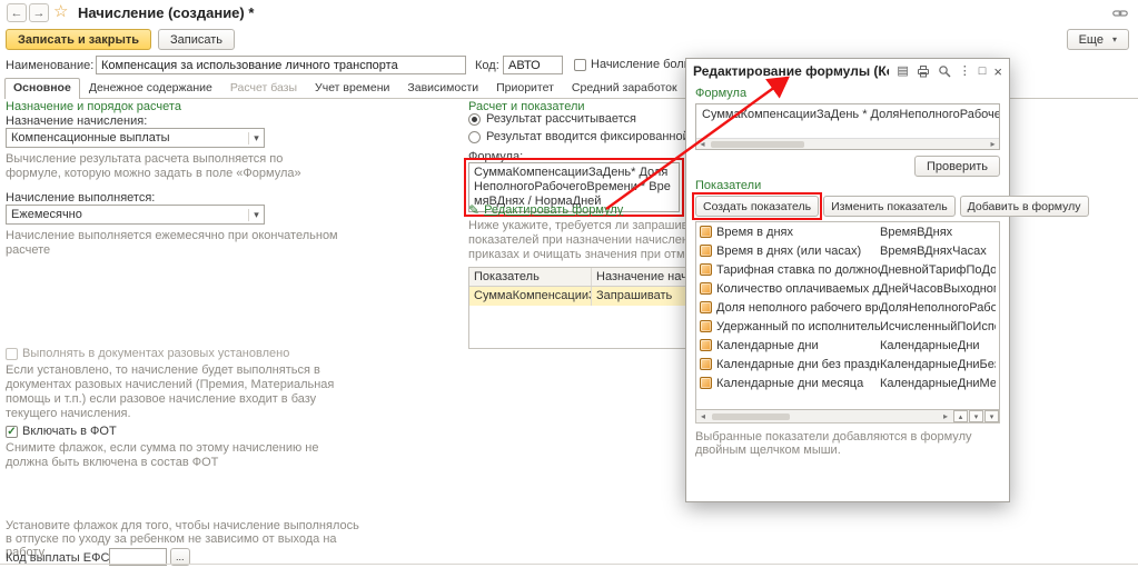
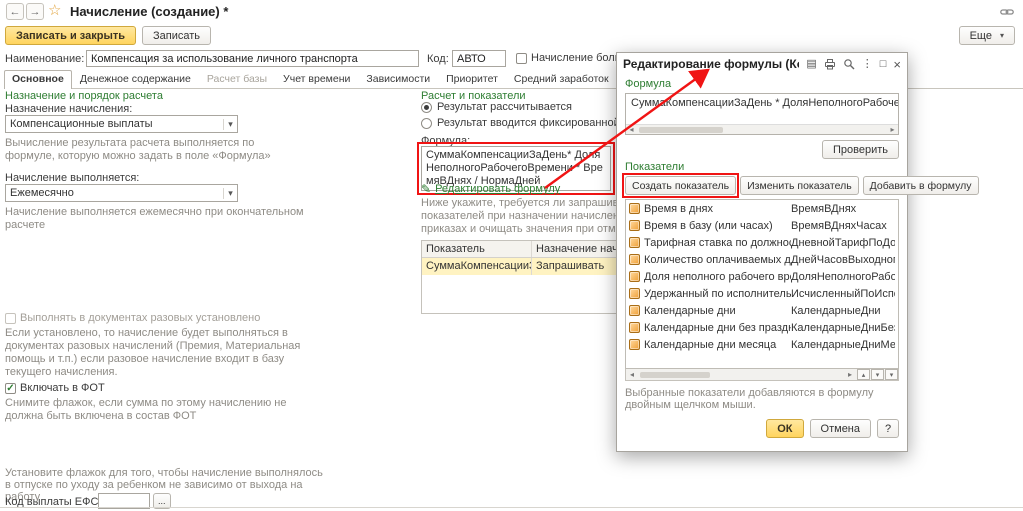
  ←
  →
  ☆
  Начисление (создание) *
  Записать и закрыть
  Записать
  Еще
  ▾
  Наименование:
  Компенсация за использование личного транспорта
  Код:
  АВТО
  Основное
  Денежное содержание
  Расчет базы
  Учет времени
  Зависимости
  Приоритет
  Средний заработок
  Назначение и порядок расчета
  Назначение начисления:
  Компенсационные выплаты
  ▾
  Вычисление результата расчета выполняется по формуле, которую можно задать в поле «Формула»
  Начисление выполняется:
  Ежемесячно
  ▾
  Начисление выполняется ежемесячно при окончательном расчете
  Выполнять в документах разовых установлено
  Если установлено, то начисление будет выполняться в документах разовых начислений (Премия, Материальная помощь и т.п.) если разовое начисление входит в базу текущего начисления.
  ✓
  Включать в ФОТ
  Снимите флажок, если сумма по этому начислению не должна быть включена в состав ФОТ
  Установите флажок для того, чтобы начисление выполнялось в отпуске по уходу за ребенком не зависимо от выхода на работу
  Код выплаты ЕФС
  ...
  Расчет и показатели
  Результат рассчитывается
  Результат вводится фиксированно
  Формула:
  СуммаКомпенсацииЗаДень* ДояНеполногоРабочегоВремени * ВремяВДнях / НормаДней
  ✎
  Редактировать формулу
  Ниже укажите, требуется ли запраши показателей при назначении начисле приказах и очищать значения при отм
  Показатель
  СуммаКомпенсации
  Запрашивать
  Редактирование формулы (К
  ▤
  ⋮
  □
  ×
  Формула
  ◂
  ▸
  Проверить
  Показатели
  Создать показатель
  Изменить показатель
  Добавить в формулу
  Время в днях
  ВремяВДнях
- Время в днях (или часах)
+ Время в базу (или часах)
  ВремяВДняхЧасах
  ДневнойТарифПоДо
  ДнейЧасовВыходног
  Доля неполного рабочего вр
  ДоляНеполногоРабо
  ИсчисленныйПоИсп
  Календарные дни
  КалендарныеДни
  Календарные дни без празд
  КалендарныеДниБе
  Календарные дни месяца
  КалендарныеДниМе
  ◂
  ▸
  Выбранные показатели добавляются в формулу двойным щелчком мыши.
+ ОК
+ Отмена
+ ?
